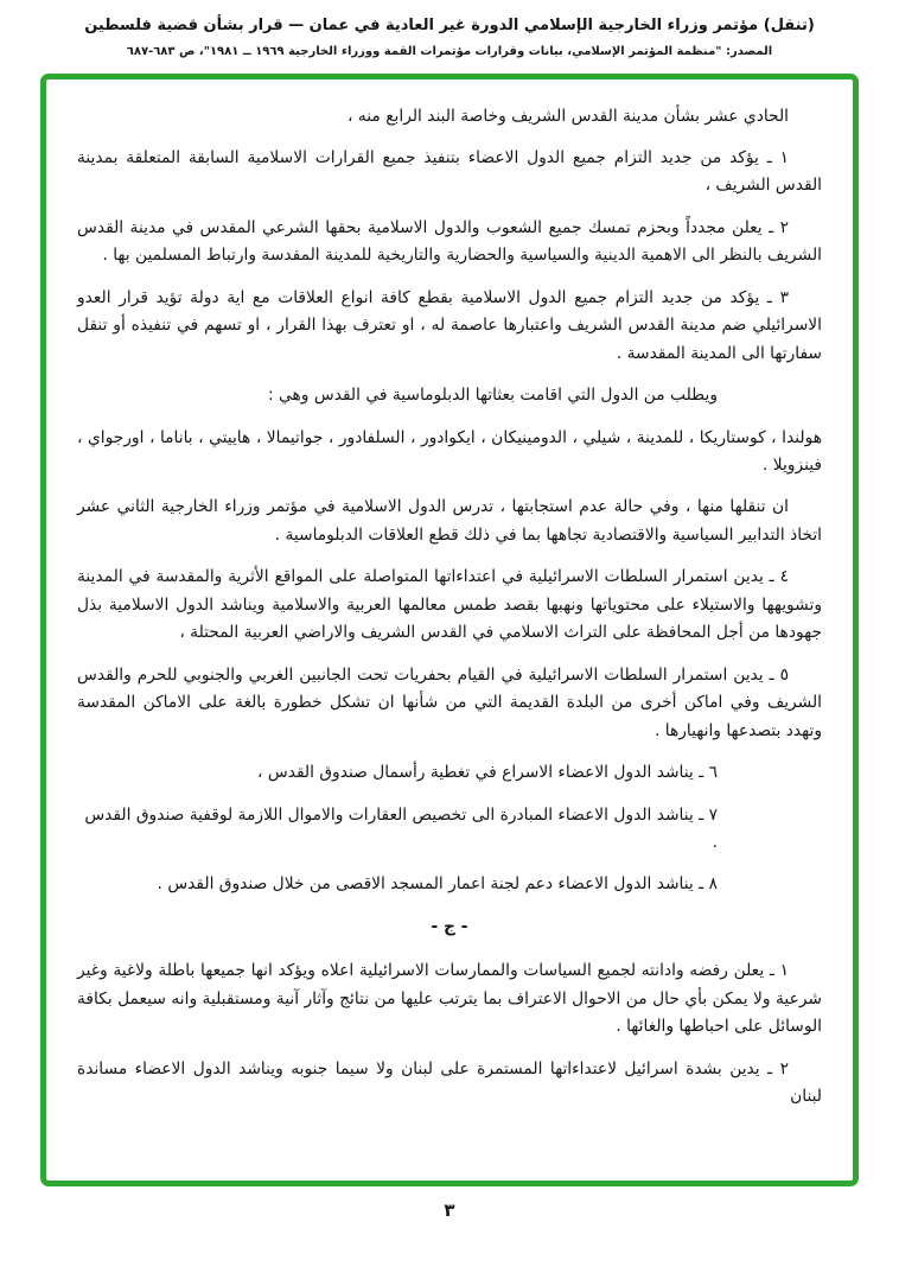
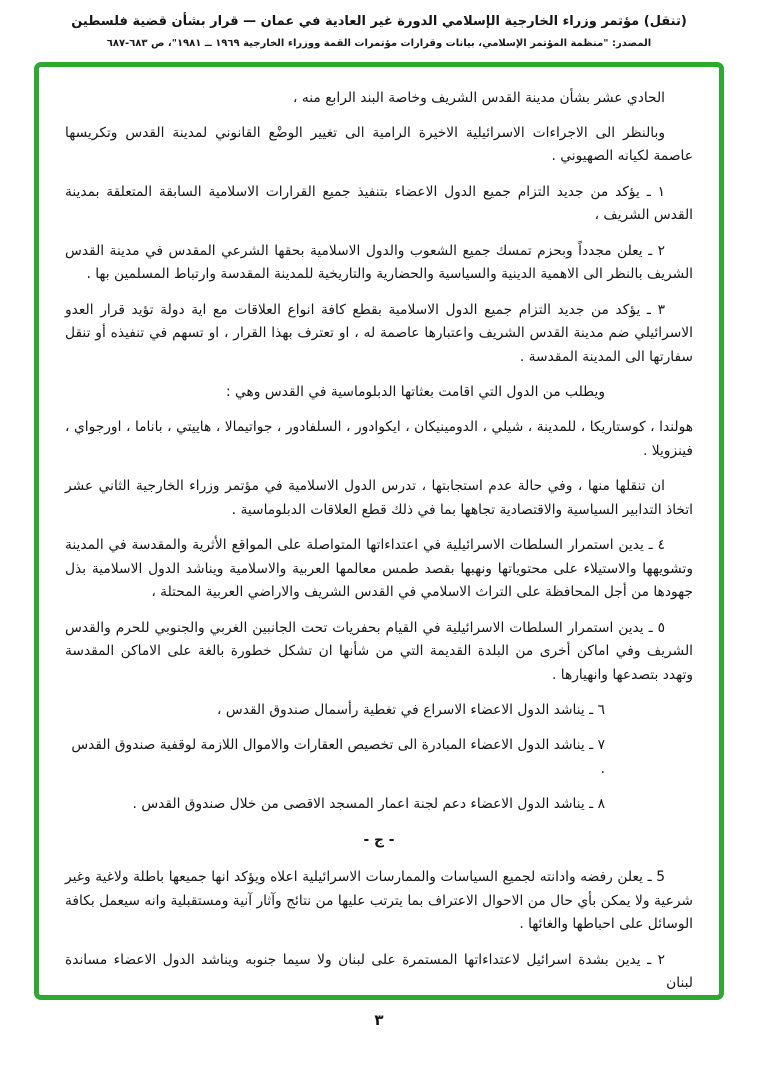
  (تنقل) مؤتمر وزراء الخارجية الإسلامي الدورة غير العادية في عمان — قرار بشأن قضية فلسطين
  المصدر: "منظمة المؤتمر الإسلامي، بيانات وقرارات مؤتمرات القمة ووزراء الخارجية ١٩٦٩ ــ ١٩٨١"، ص ٦٨٣-٦٨٧
  الحادي عشر بشأن مدينة القدس الشريف وخاصة البند الرابع منه ،
+ وبالنظر الى الاجراءات الاسرائيلية الاخيرة الرامية الى تغيير الوضْع القانوني لمدينة القدس وتكريسها عاصمة لكيانه الصهيوني .
  ١ ـ يؤكد من جديد التزام جميع الدول الاعضاء بتنفيذ جميع القرارات الاسلامية السابقة المتعلقة بمدينة القدس الشريف ،
  ٢ ـ يعلن مجدداً وبحزم تمسك جميع الشعوب والدول الاسلامية بحقها الشرعي المقدس في مدينة القدس الشريف بالنظر الى الاهمية الدينية والسياسية والحضارية والتاريخية للمدينة المقدسة وارتباط المسلمين بها .
  ٣ ـ يؤكد من جديد التزام جميع الدول الاسلامية بقطع كافة انواع العلاقات مع اية دولة تؤيد قرار العدو الاسرائيلي ضم مدينة القدس الشريف واعتبارها عاصمة له ، او تعترف بهذا القرار ، او تسهم في تنفيذه أو تنقل سفارتها الى المدينة المقدسة .
  ويطلب من الدول التي اقامت بعثاتها الدبلوماسية في القدس وهي :
  هولندا ، كوستاريكا ، للمدينة ، شيلي ، الدومينيكان ، ايكوادور ، السلفادور ، جواتيمالا ، هاييتي ، باناما ، اورجواي ، فينزويلا .
  ان تنقلها منها ، وفي حالة عدم استجابتها ، تدرس الدول الاسلامية في مؤتمر وزراء الخارجية الثاني عشر اتخاذ التدابير السياسية والاقتصادية تجاهها بما في ذلك قطع العلاقات الدبلوماسية .
  ٤ ـ يدين استمرار السلطات الاسرائيلية في اعتداءاتها المتواصلة على المواقع الأثرية والمقدسة في المدينة وتشويهها والاستيلاء على محتوياتها ونهبها بقصد طمس معالمها العربية والاسلامية ويناشد الدول الاسلامية بذل جهودها من أجل المحافظة على التراث الاسلامي في القدس الشريف والاراضي العربية المحتلة ،
  ٥ ـ يدين استمرار السلطات الاسرائيلية في القيام بحفريات تحت الجانبين الغربي والجنوبي للحرم والقدس الشريف وفي اماكن أخرى من البلدة القديمة التي من شأنها ان تشكل خطورة بالغة على الاماكن المقدسة وتهدد بتصدعها وانهيارها .
  ٦ ـ يناشد الدول الاعضاء الاسراع في تغطية رأسمال صندوق القدس ،
  ٧ ـ يناشد الدول الاعضاء المبادرة الى تخصيص العقارات والاموال اللازمة لوقفية صندوق القدس .
  ٨ ـ يناشد الدول الاعضاء دعم لجنة اعمار المسجد الاقصى من خلال صندوق القدس .
  - ج -
- ١ ـ يعلن رفضه وادانته لجميع السياسات والممارسات الاسرائيلية اعلاه ويؤكد انها جميعها باطلة ولاغية وغير شرعية ولا يمكن بأي حال من الاحوال الاعتراف بما يترتب عليها من نتائج وآثار آنية ومستقبلية وانه سيعمل بكافة الوسائل على احباطها والغائها .
+ 5 ـ يعلن رفضه وادانته لجميع السياسات والممارسات الاسرائيلية اعلاه ويؤكد انها جميعها باطلة ولاغية وغير شرعية ولا يمكن بأي حال من الاحوال الاعتراف بما يترتب عليها من نتائج وآثار آنية ومستقبلية وانه سيعمل بكافة الوسائل على احباطها والغائها .
  ٢ ـ يدين بشدة اسرائيل لاعتداءاتها المستمرة على لبنان ولا سيما جنوبه ويناشد الدول الاعضاء مساندة لبنان
  ٣
